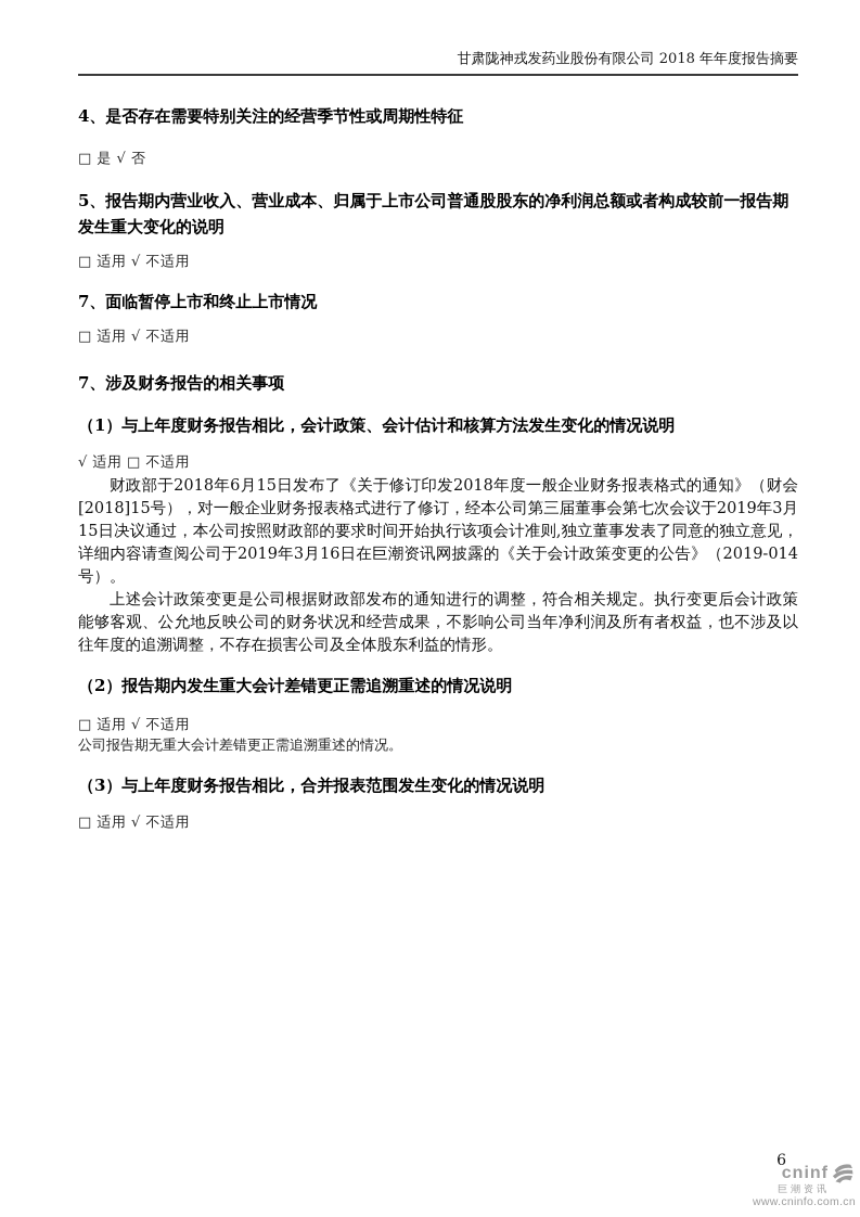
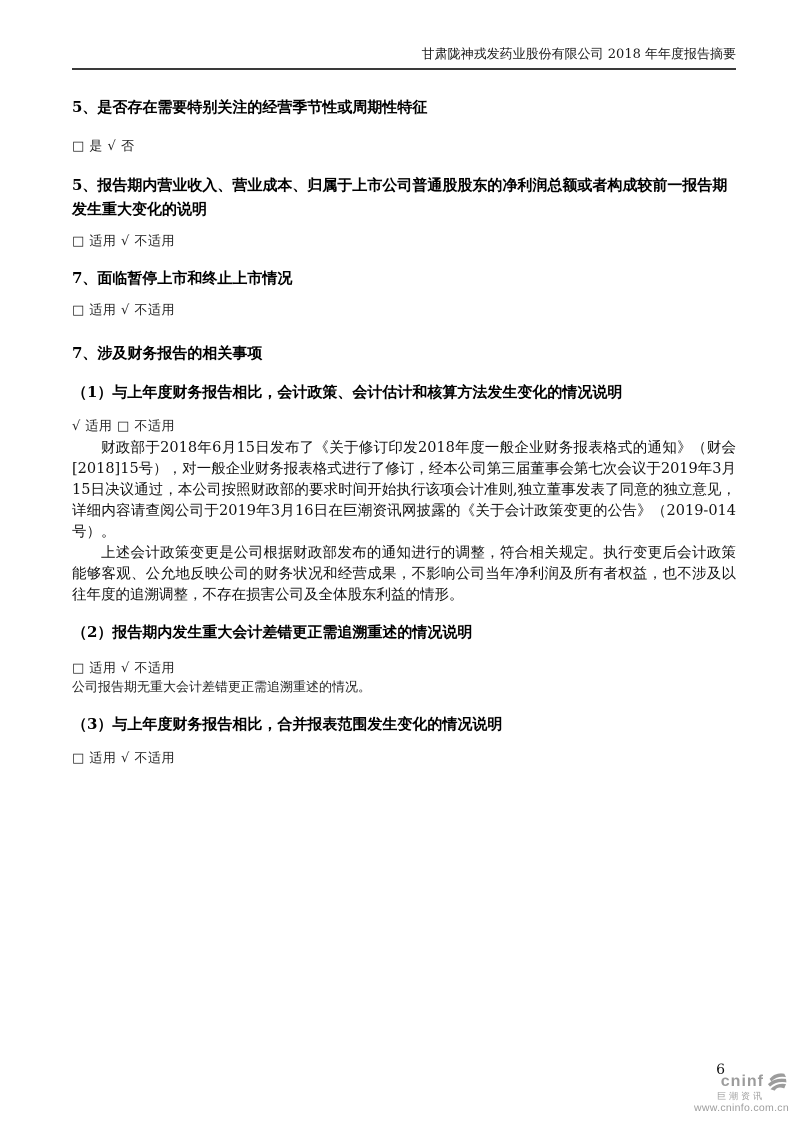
  甘肃陇神戎发药业股份有限公司 2018 年年度报告摘要
- 4、是否存在需要特别关注的经营季节性或周期性特征
+ 5、是否存在需要特别关注的经营季节性或周期性特征
  □ 是 √ 否
  5、报告期内营业收入、营业成本、归属于上市公司普通股股东的净利润总额或者构成较前一报告期发生重大变化的说明
  □ 适用 √ 不适用
  7、面临暂停上市和终止上市情况
  □ 适用 √ 不适用
  7、涉及财务报告的相关事项
  （1）与上年度财务报告相比，会计政策、会计估计和核算方法发生变化的情况说明
  √ 适用 □ 不适用
  财政部于2018年6月15日发布了《关于修订印发2018年度一般企业财务报表格式的通知》（财会[2018]15号），对一般企业财务报表格式进行了修订，经本公司第三届董事会第七次会议于2019年3月15日决议通过，本公司按照财政部的要求时间开始执行该项会计准则,独立董事发表了同意的独立意见，详细内容请查阅公司于2019年3月16日在巨潮资讯网披露的《关于会计政策变更的公告》（2019-014号）。
  上述会计政策变更是公司根据财政部发布的通知进行的调整，符合相关规定。执行变更后会计政策能够客观、公允地反映公司的财务状况和经营成果，不影响公司当年净利润及所有者权益，也不涉及以往年度的追溯调整，不存在损害公司及全体股东利益的情形。
  （2）报告期内发生重大会计差错更正需追溯重述的情况说明
  □ 适用 √ 不适用
  公司报告期无重大会计差错更正需追溯重述的情况。
  （3）与上年度财务报告相比，合并报表范围发生变化的情况说明
  □ 适用 √ 不适用
  6
  cninf
  巨潮资讯
  www.cninfo.com.cn
